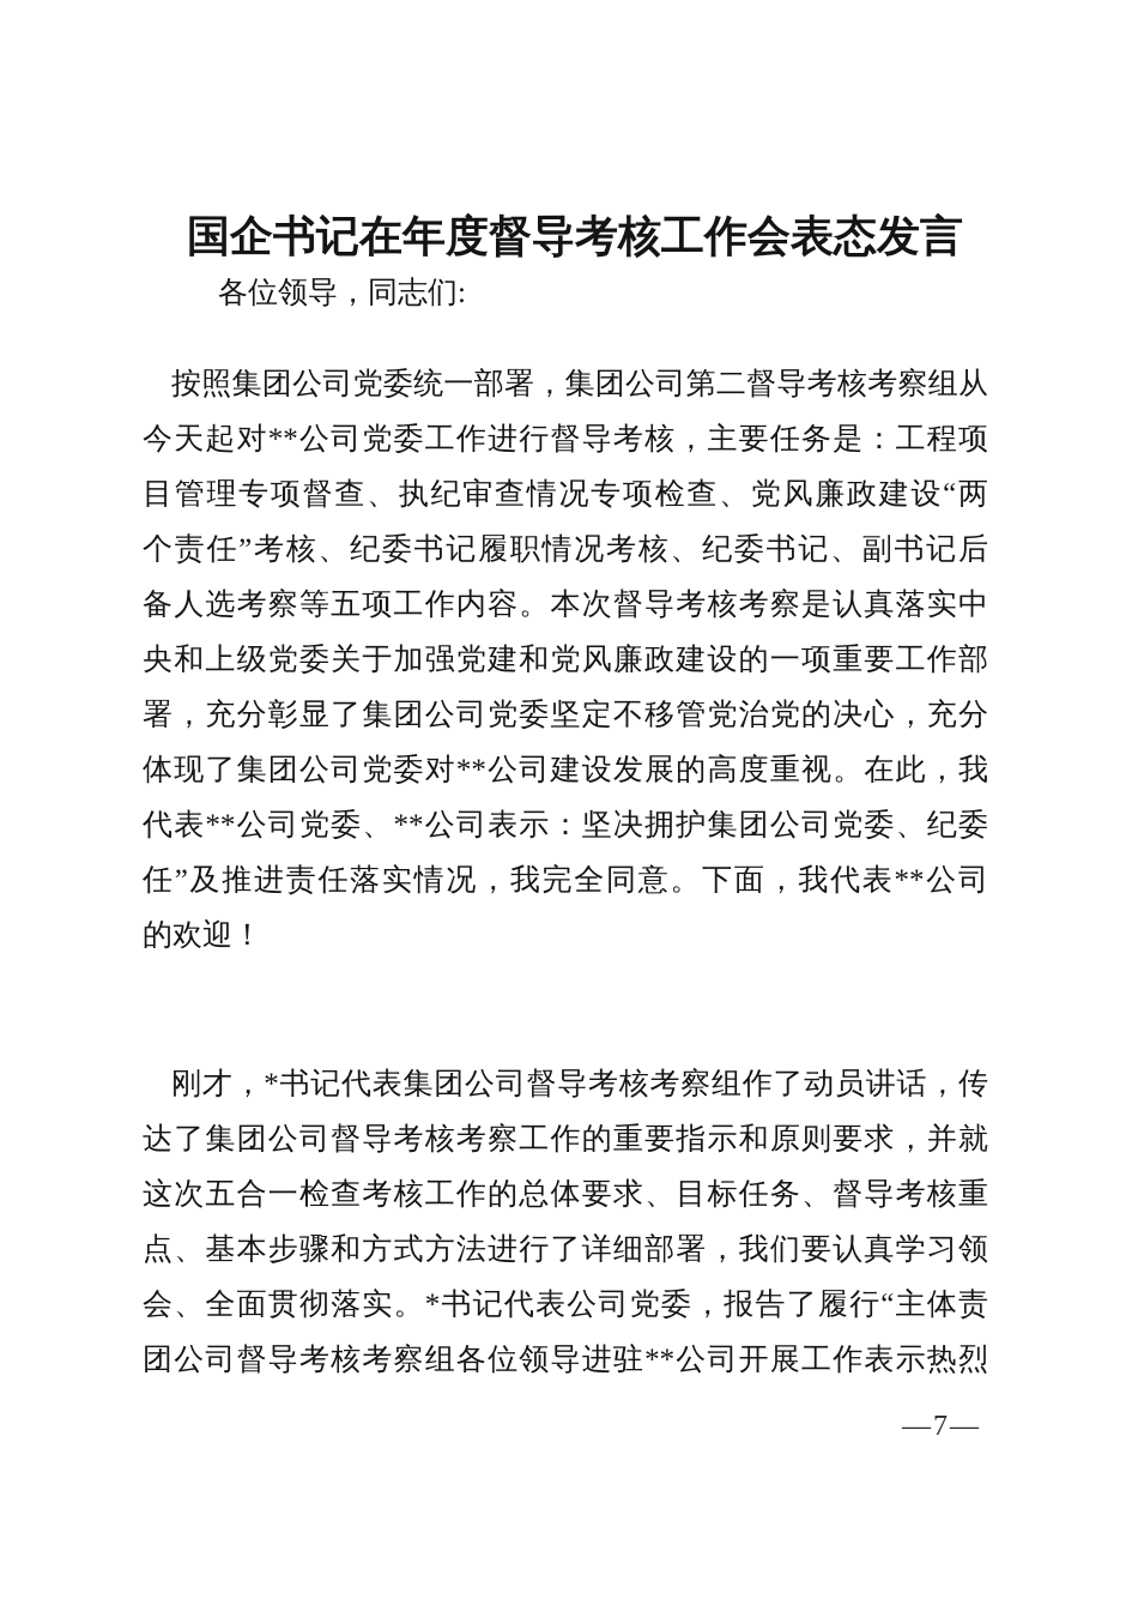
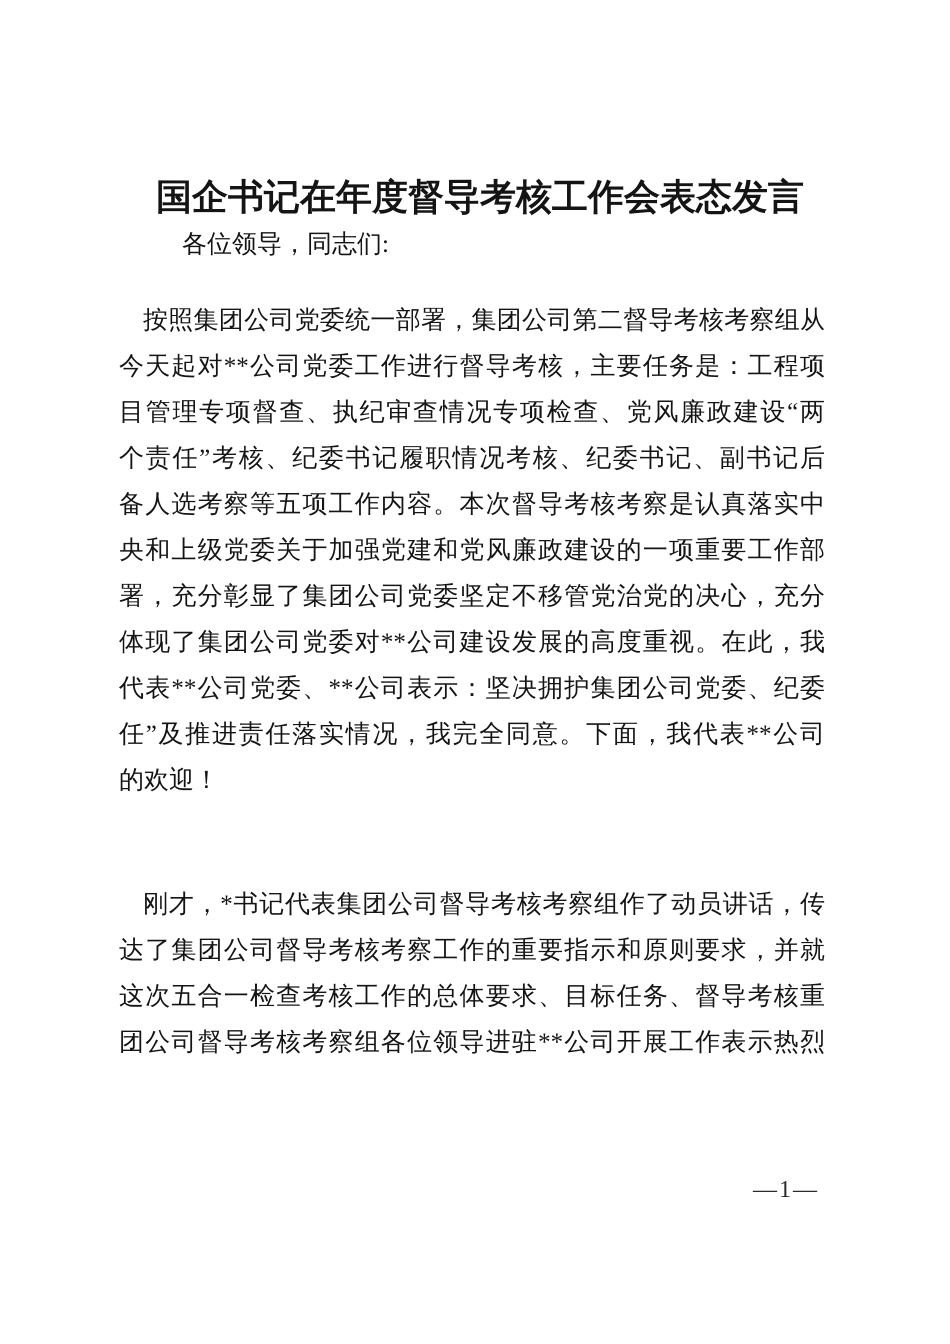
  国企书记在年度督导考核工作会表态发言
  各位领导，同志们:
  按照集团公司党委统一部署，集团公司第二督导考核考察组从
  今天起对**公司党委工作进行督导考核，主要任务是：工程项
  目管理专项督查、执纪审查情况专项检查、党风廉政建设“两
  个责任”考核、纪委书记履职情况考核、纪委书记、副书记后
  备人选考察等五项工作内容。本次督导考核考察是认真落实中
  央和上级党委关于加强党建和党风廉政建设的一项重要工作部
  署，充分彰显了集团公司党委坚定不移管党治党的决心，充分
  体现了集团公司党委对**公司建设发展的高度重视。在此，我
  代表**公司党委、**公司表示：坚决拥护集团公司党委、纪委
  任”及推进责任落实情况，我完全同意。下面，我代表**公司
  的欢迎！
  刚才，*书记代表集团公司督导考核考察组作了动员讲话，传
  达了集团公司督导考核考察工作的重要指示和原则要求，并就
  这次五合一检查考核工作的总体要求、目标任务、督导考核重
- 点、基本步骤和方式方法进行了详细部署，我们要认真学习领
- 会、全面贯彻落实。*书记代表公司党委，报告了履行“主体责
  团公司督导考核考察组各位领导进驻**公司开展工作表示热烈
- —7—
+ —1—
